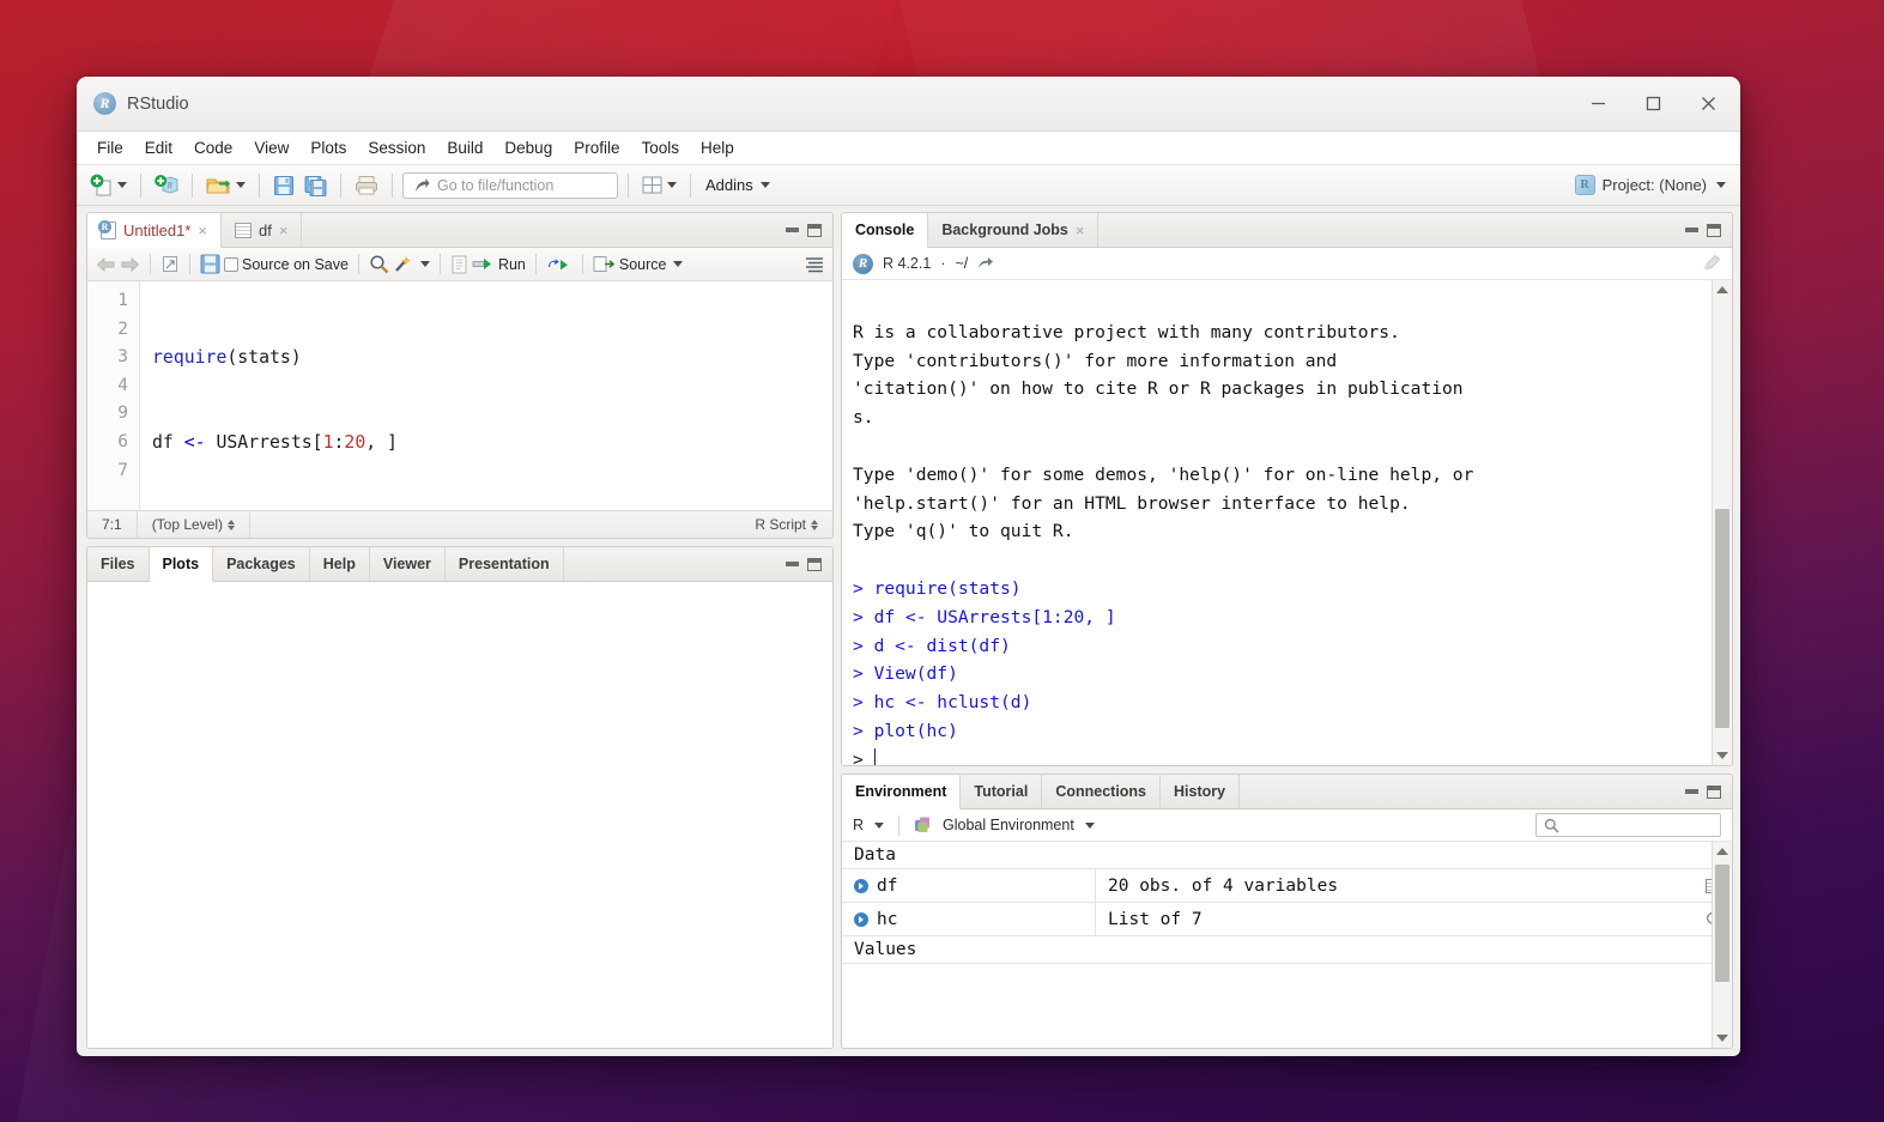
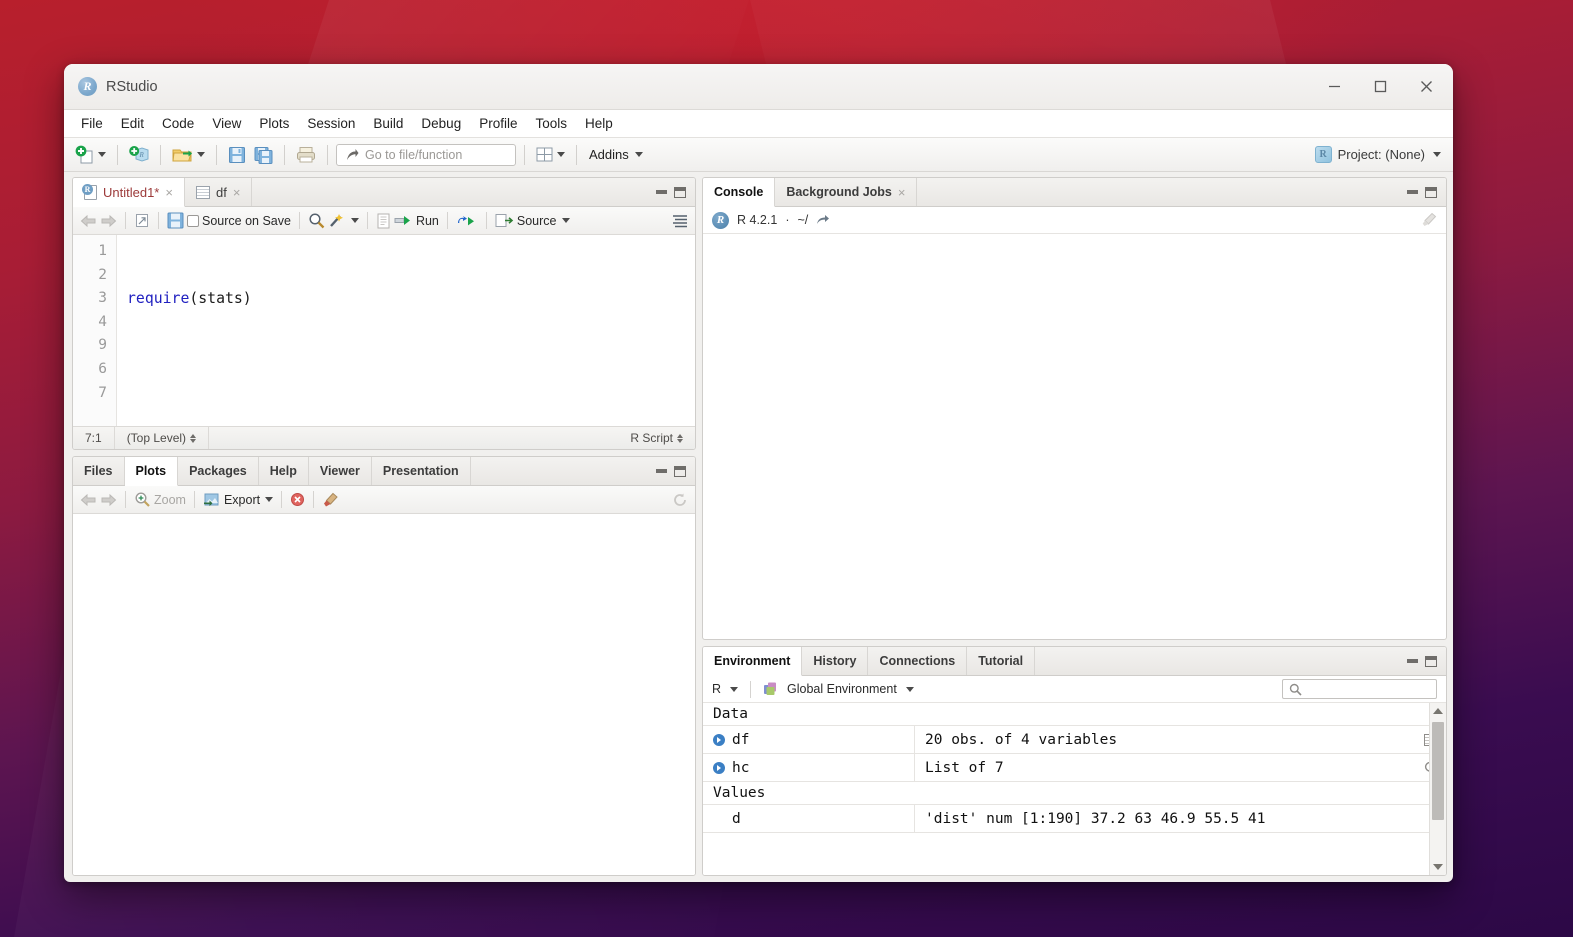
  R
  RStudio
  File
  Edit
  Code
  View
  Plots
  Session
  Build
  Debug
  Profile
  Tools
  Help
  R
  Go to file/function
  Addins
  R
  Project: (None)
  Untitled1*
  ×
  df
  ×
  Source on Save
  Run
  Source
  1
  2
  3
  4
  9
  6
  7
  require(stats)
- df <- USArrests[1:20, ]
  7:1
  (Top Level)
  R Script
  Files
  Plots
  Packages
  Help
  Viewer
  Presentation
+ Zoom
+ Export
  Console
  Background Jobs
  ×
  R
  R 4.2.1
  ·
  ~/
- R is a collaborative project with many contributors.
- Type 'contributors()' for more information and
- 'citation()' on how to cite R or R packages in publication
- s.
- Type 'demo()' for some demos, 'help()' for on-line help, or
- 'help.start()' for an HTML browser interface to help.
- Type 'q()' to quit R.
- > require(stats)
- > df <- USArrests[1:20, ]
- > d <- dist(df)
- > View(df)
- > hc <- hclust(d)
- > plot(hc)
- >
  Environment
- Tutorial
+ History
  Connections
- History
+ Tutorial
  R
  Global Environment
  Data
  df
  20 obs. of 4 variables
  hc
  List of 7
  Values
+ d
+ 'dist' num [1:190] 37.2 63 46.9 55.5 41
